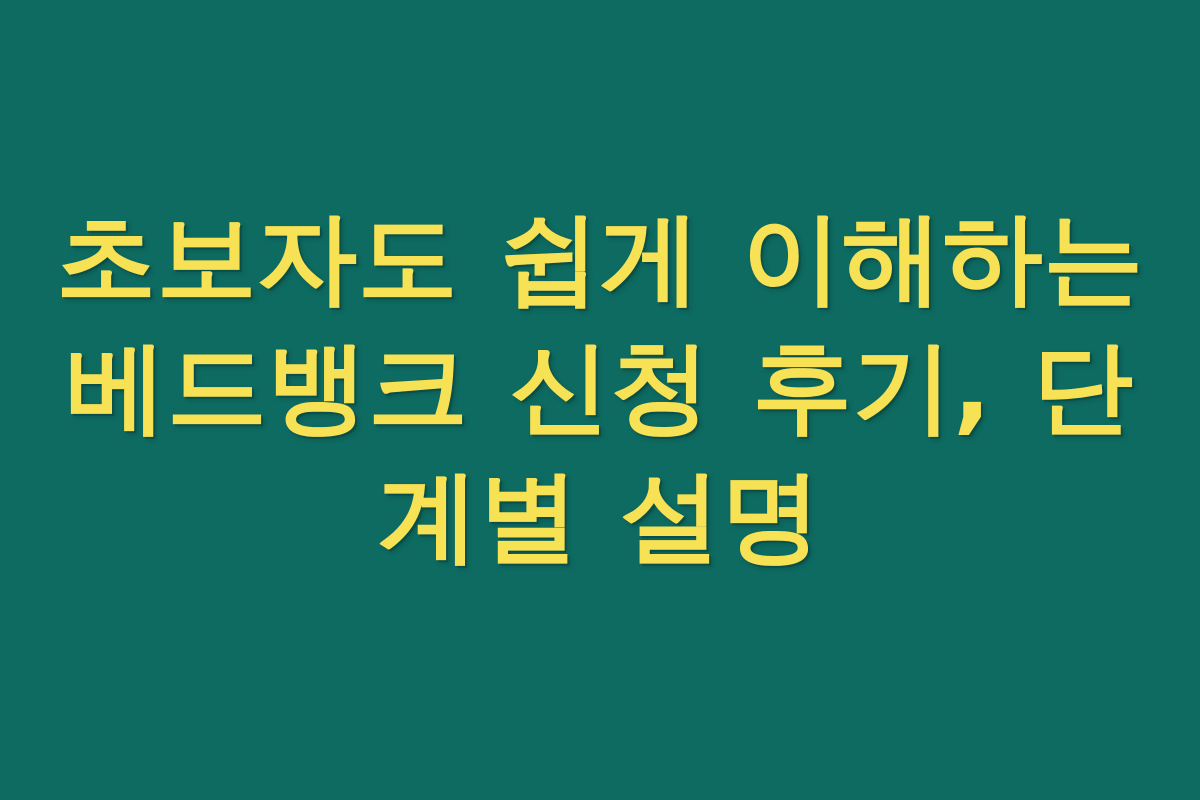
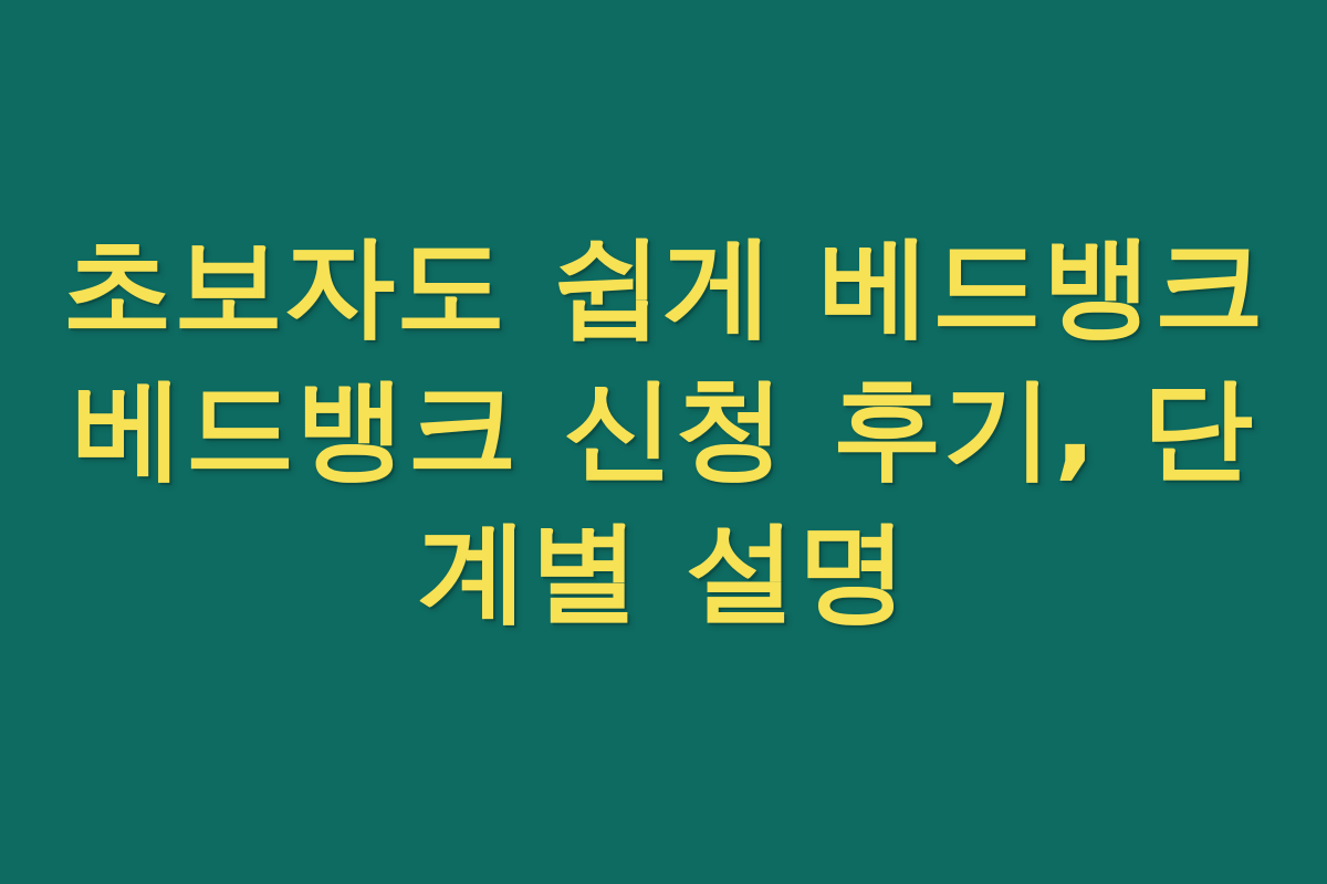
- 초보자도 쉽게 이해하는 베드뱅크 신청 후기, 단계별 설명
+ 초보자도 쉽게 베드뱅크 베드뱅크 신청 후기, 단계별 설명
